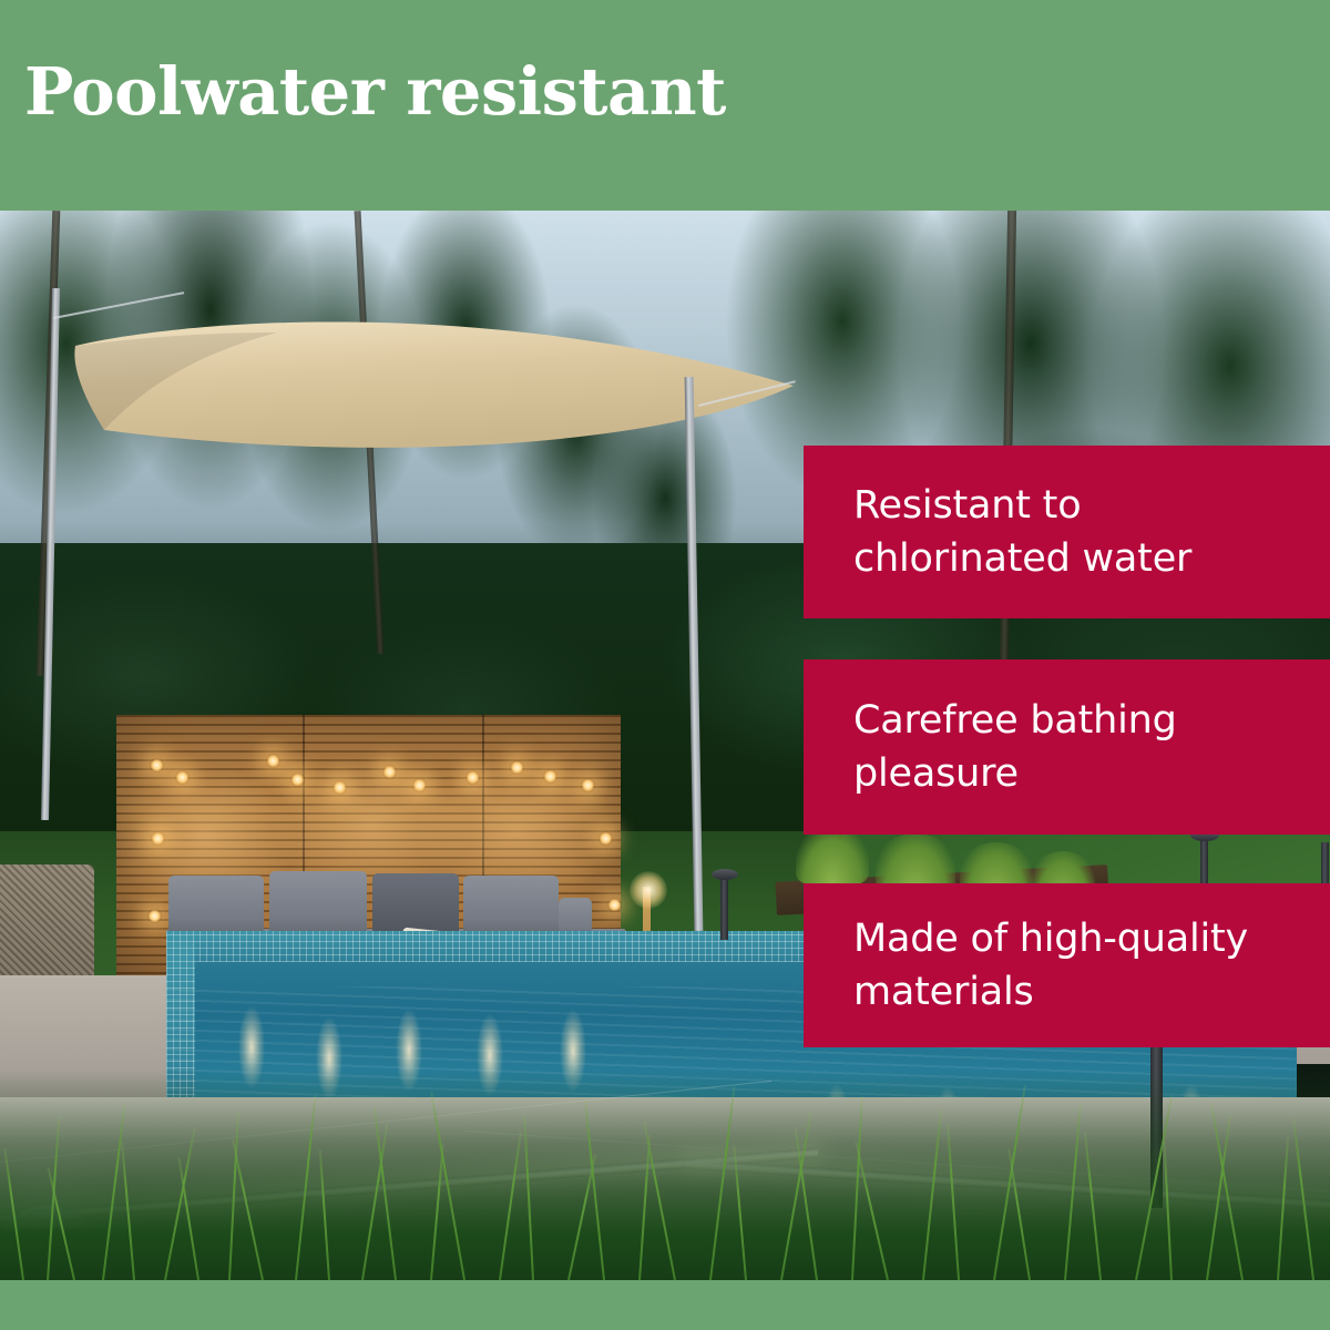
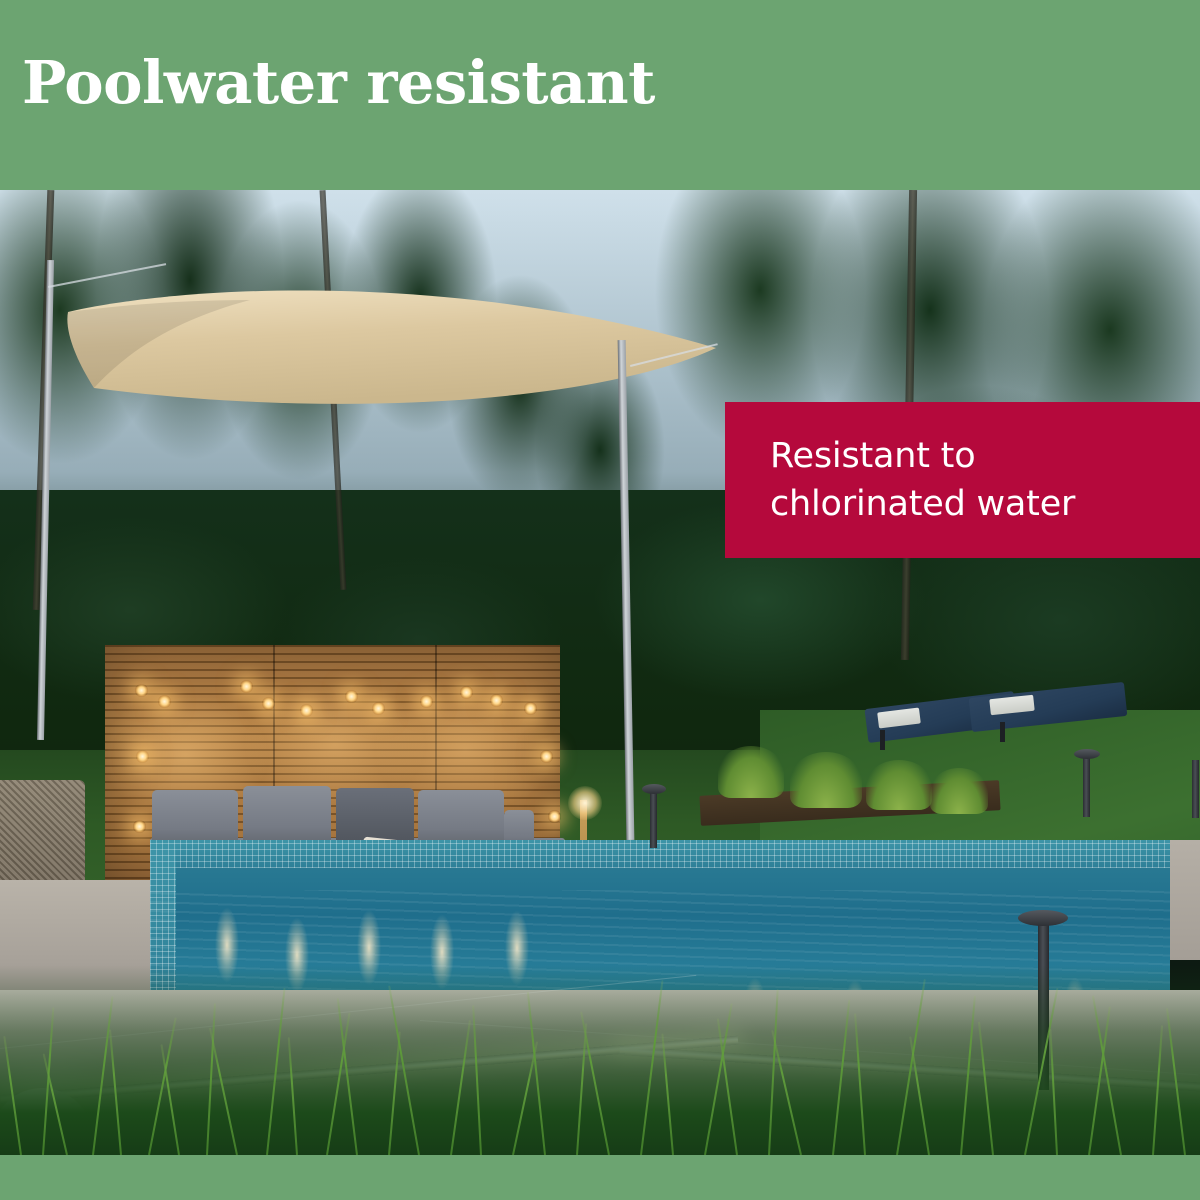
  Poolwater resistant
  Resistant to chlorinated water
- Carefree bathing pleasure
- Made of high-quality materials
